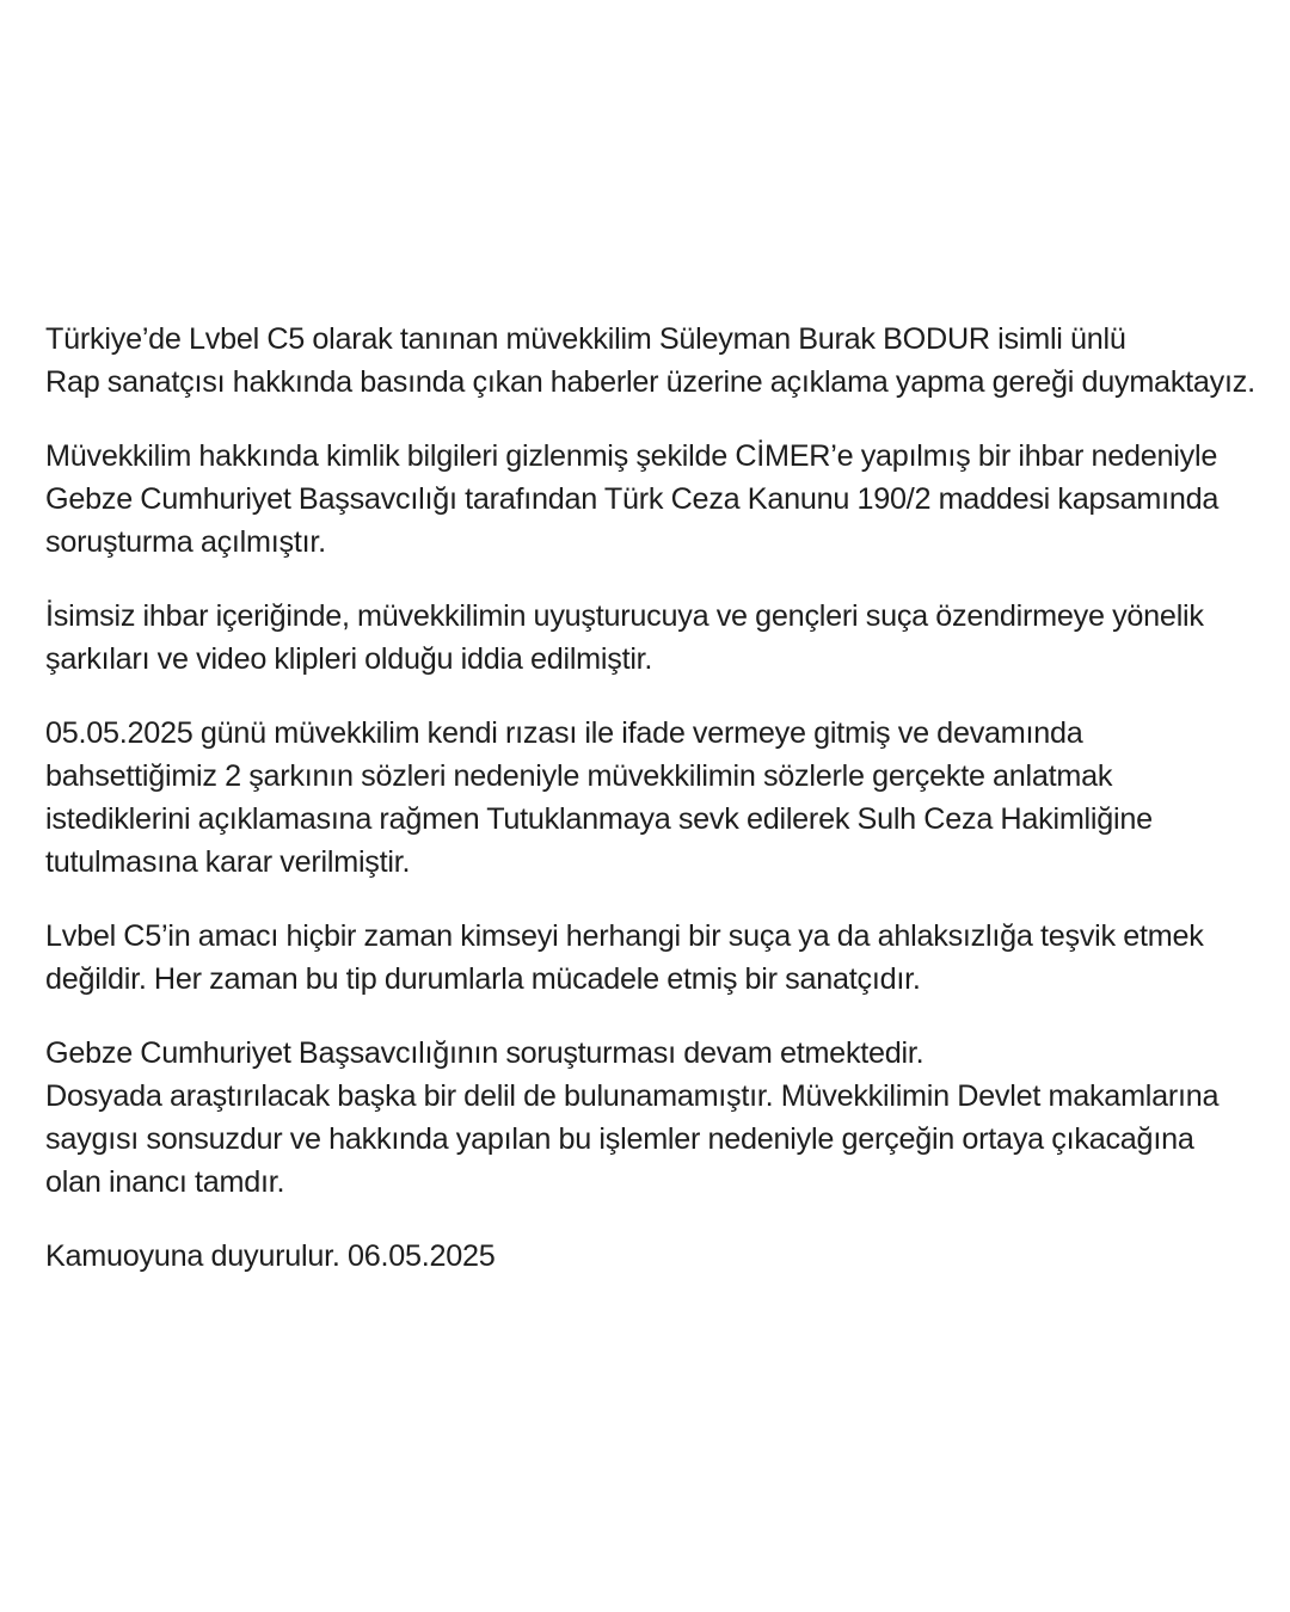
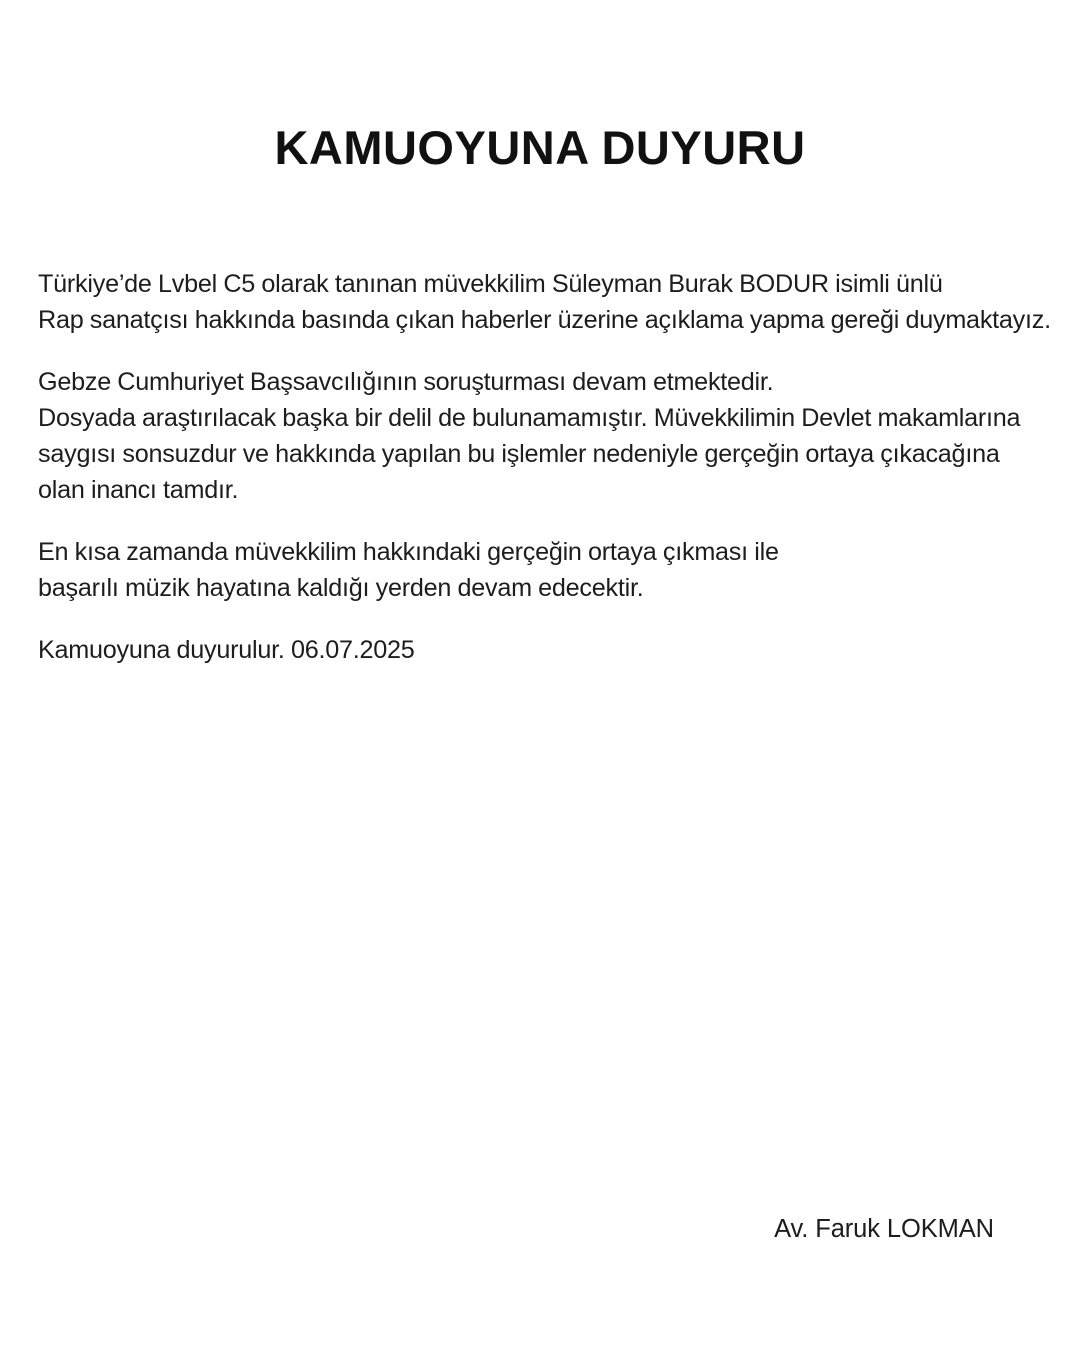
+ KAMUOYUNA DUYURU
  Türkiye’de Lvbel C5 olarak tanınan müvekkilim Süleyman Burak BODUR isimli ünlü
  Rap sanatçısı hakkında basında çıkan haberler üzerine açıklama yapma gereği duymaktayız.
- Müvekkilim hakkında kimlik bilgileri gizlenmiş şekilde CİMER’e yapılmış bir ihbar nedeniyle
- Gebze Cumhuriyet Başsavcılığı tarafından Türk Ceza Kanunu 190/2 maddesi kapsamında
- soruşturma açılmıştır.
- İsimsiz ihbar içeriğinde, müvekkilimin uyuşturucuya ve gençleri suça özendirmeye yönelik
- şarkıları ve video klipleri olduğu iddia edilmiştir.
- 05.05.2025 günü müvekkilim kendi rızası ile ifade vermeye gitmiş ve devamında
- bahsettiğimiz 2 şarkının sözleri nedeniyle müvekkilimin sözlerle gerçekte anlatmak
- istediklerini açıklamasına rağmen Tutuklanmaya sevk edilerek Sulh Ceza Hakimliğine
- tutulmasına karar verilmiştir.
- Lvbel C5’in amacı hiçbir zaman kimseyi herhangi bir suça ya da ahlaksızlığa teşvik etmek
- değildir. Her zaman bu tip durumlarla mücadele etmiş bir sanatçıdır.
  Gebze Cumhuriyet Başsavcılığının soruşturması devam etmektedir.
  Dosyada araştırılacak başka bir delil de bulunamamıştır. Müvekkilimin Devlet makamlarına
  saygısı sonsuzdur ve hakkında yapılan bu işlemler nedeniyle gerçeğin ortaya çıkacağına
  olan inancı tamdır.
+ En kısa zamanda müvekkilim hakkındaki gerçeğin ortaya çıkması ile
+ başarılı müzik hayatına kaldığı yerden devam edecektir.
- Kamuoyuna duyurulur. 06.05.2025
+ Kamuoyuna duyurulur. 06.07.2025
+ Av. Faruk LOKMAN
